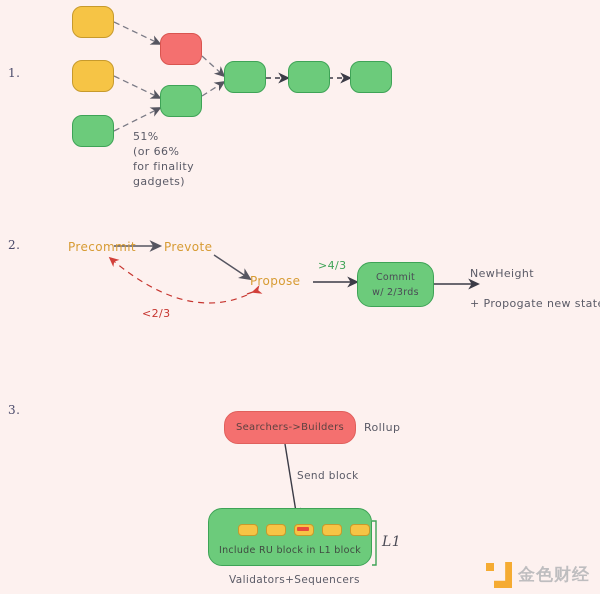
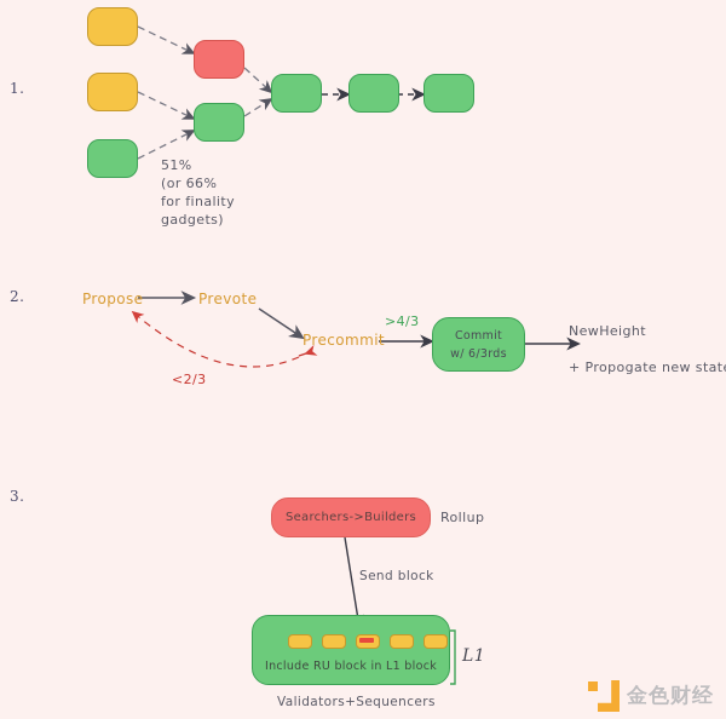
  1.
  51%
  (or 66%
  for finality
  gadgets)
  2.
- Precommit
+ Propose
  Prevote
- Propose
+ Precommit
  >4/3
  <2/3
  Commit
- w/ 2/3rds
+ w/ 6/3rds
  NewHeight
  + Propogate new stat
  3.
  Searchers->Builders
  Rollup
  Send block
  Include RU block in L1 block
  L1
  Validators+Sequencers
  金色财经
